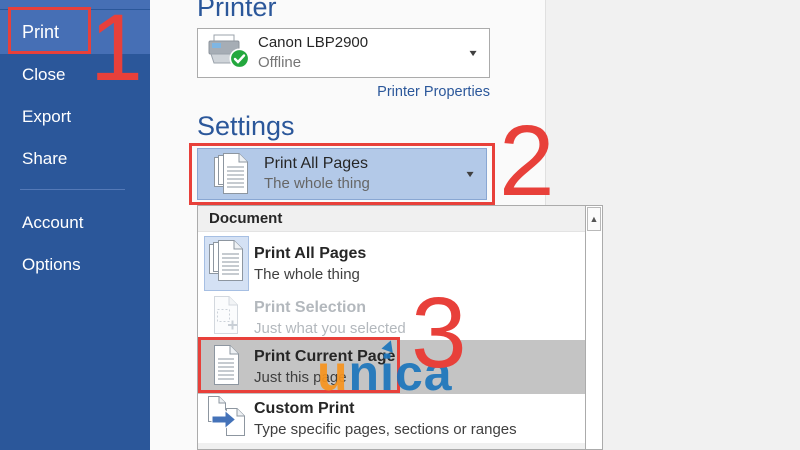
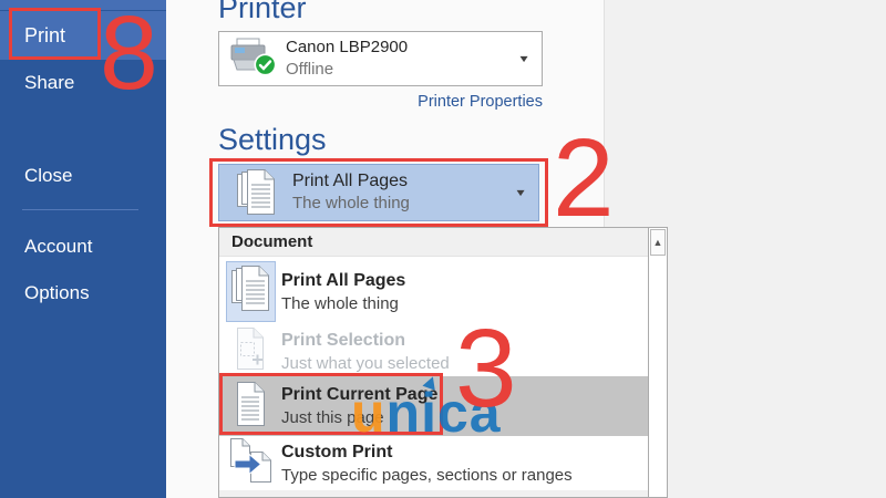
  Print
- Close
+ Share
- Export
- Share
+ Close
  Account
  Options
  Printer
  Canon LBP2900
  Offline
  ▼
  Printer Properties
  Settings
  Print All Pages
  The whole thing
  ▼
  Document
  Print All Pages
  The whole thing
  Print Selection
  Just what you selected
  Print Current Page
  Just this page
  Custom Print
  Type specific pages, sections or ranges
  ▲
- 1
+ 8
  2
  3
  unica
